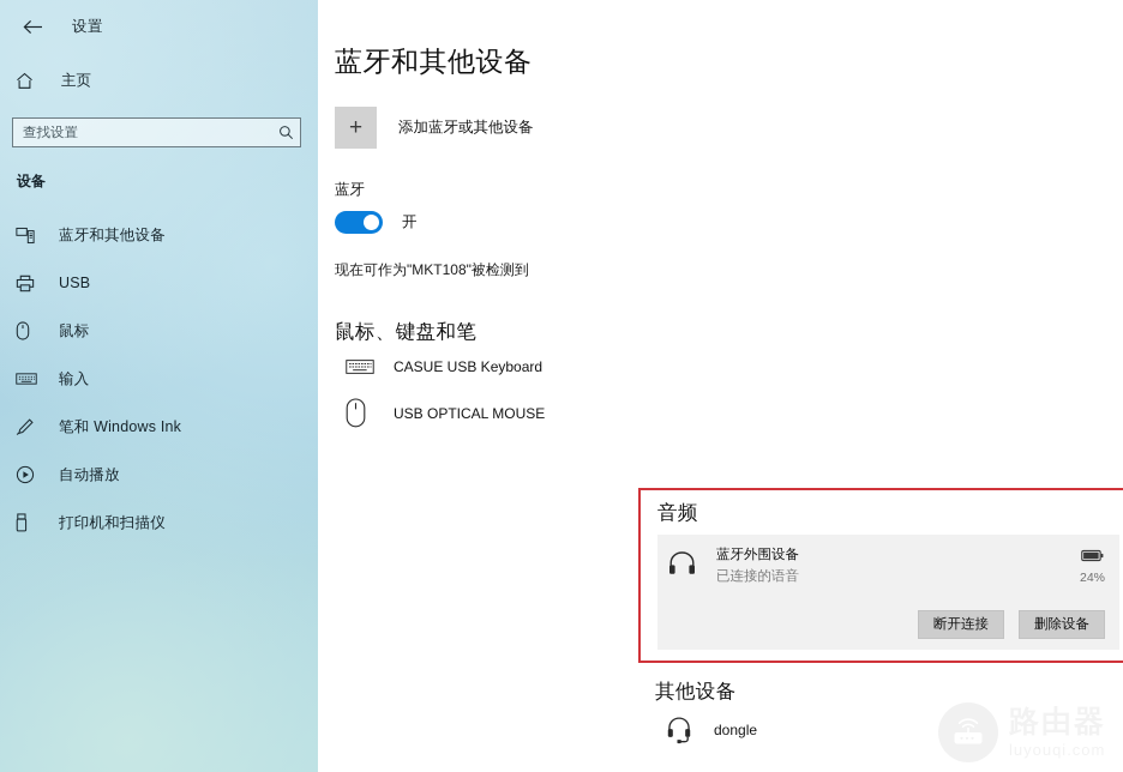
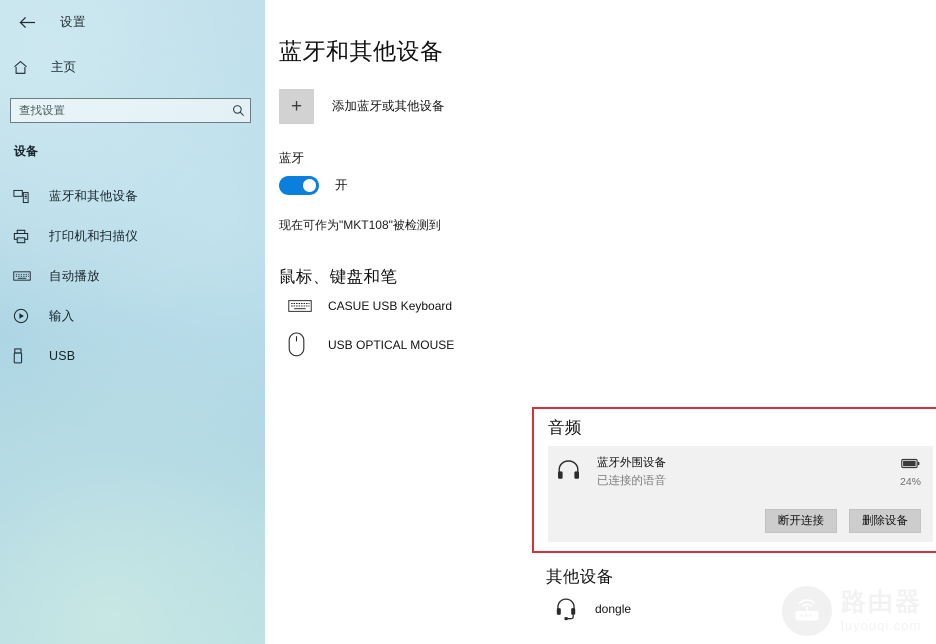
  设置
  主页
  查找设置
  设备
  蓝牙和其他设备
- USB
+ 打印机和扫描仪
- 鼠标
- 输入
+ 自动播放
- 笔和 Windows Ink
- 自动播放
+ 输入
- 打印机和扫描仪
+ USB
  蓝牙和其他设备
  +
  添加蓝牙或其他设备
  蓝牙
  开
  现在可作为"MKT108"被检测到
  鼠标、键盘和笔
  CASUE USB Keyboard
  USB OPTICAL MOUSE
  音频
  蓝牙外围设备
  已连接的语音
  24%
  断开连接
  删除设备
  其他设备
  dongle
